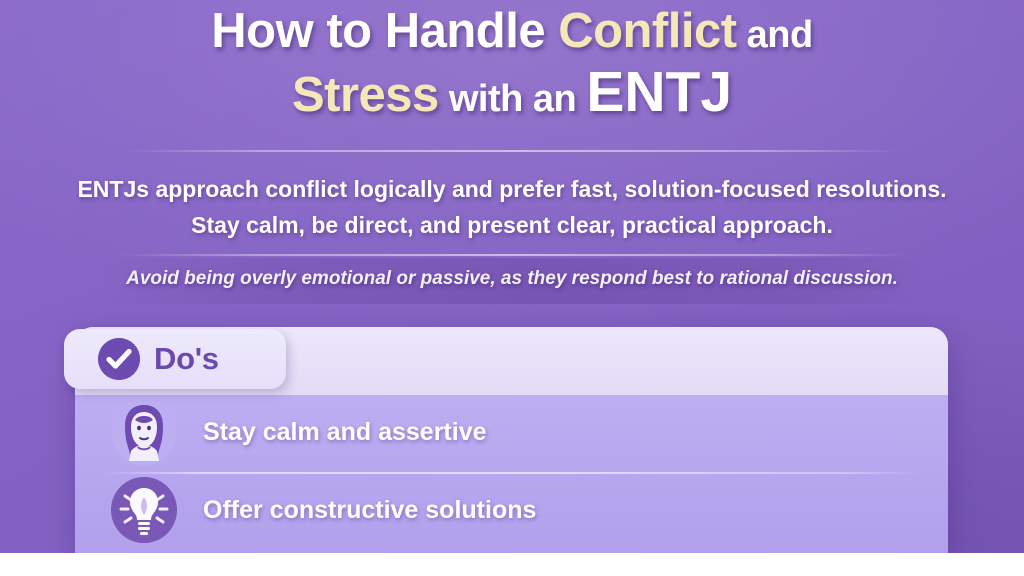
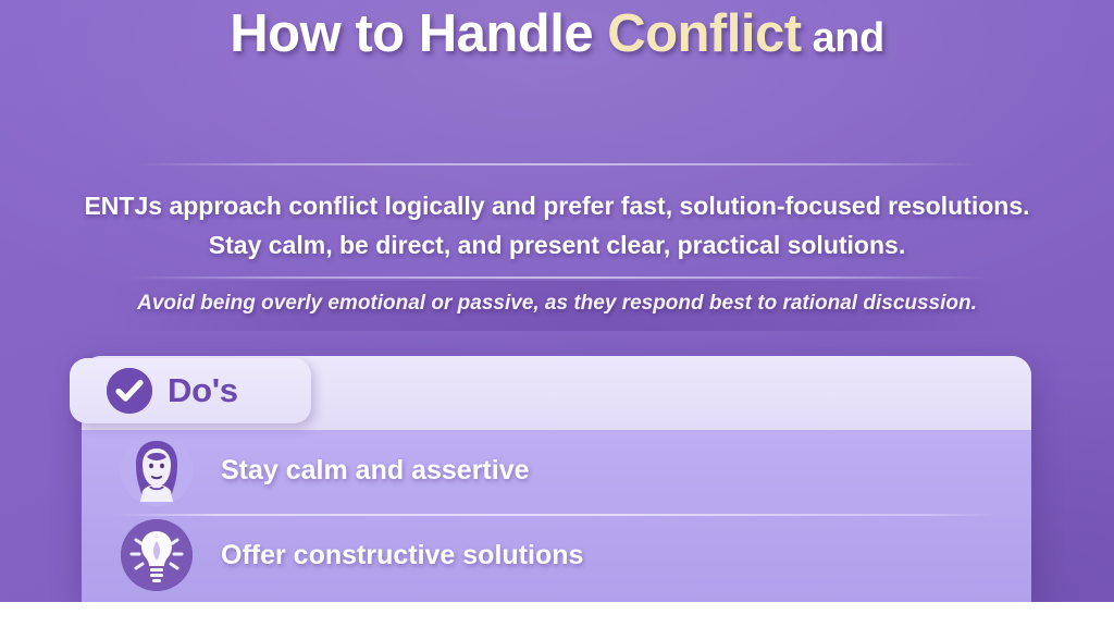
  How to Handle Conflict and
- Stress with an ENTJ
  ENTJs approach conflict logically and prefer fast, solution-focused resolutions.
- Stay calm, be direct, and present clear, practical approach.
+ Stay calm, be direct, and present clear, practical solutions.
  Avoid being overly emotional or passive, as they respond best to rational discussion.
  Stay calm and assertive
  Offer constructive solutions
  Do's
